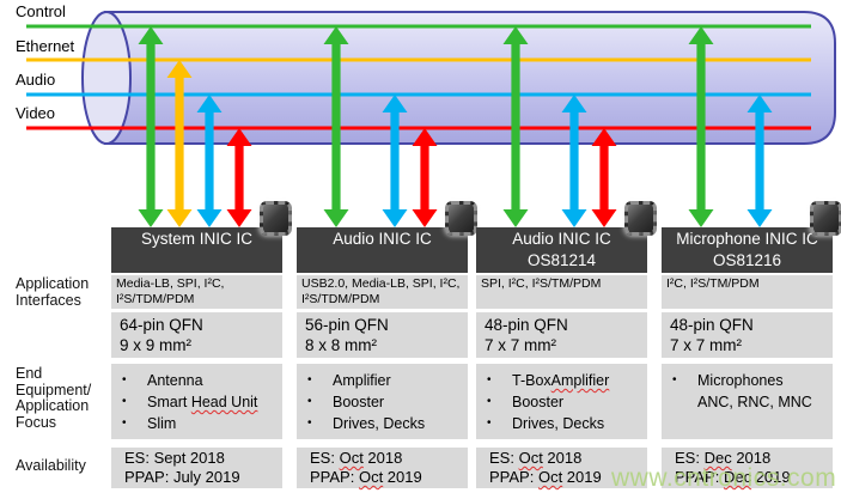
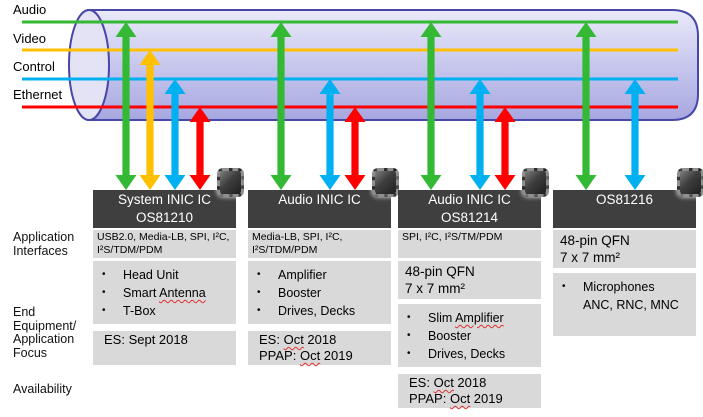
- Control
+ Audio
- Ethernet
+ Video
- Audio
+ Control
- Video
+ Ethernet
  Application
  Interfaces
  End
  Equipment/
  Application
  Focus
  Availability
  System INIC IC
+ OS81210
- Media-LB, SPI, I²C, I²S/TDM/PDM
+ USB2.0, Media-LB, SPI, I²C, I²S/TDM/PDM
- 64-pin QFN
- 9 x 9 mm²
  •
- Antenna
+ Head Unit
  •
- Smart Head Unit
+ Smart Antenna
  •
- Slim
+ T-Box
  ES: Sept 2018
- PPAP: July 2019
  Audio INIC IC
- USB2.0, Media-LB, SPI, I²C, I²S/TDM/PDM
+ Media-LB, SPI, I²C, I²S/TDM/PDM
- 56-pin QFN
- 8 x 8 mm²
  •
  Amplifier
  •
  Booster
  •
  Drives, Decks
  ES: Oct 2018
  PPAP: Oct 2019
  Audio INIC IC
  OS81214
  SPI, I²C, I²S/TM/PDM
  48-pin QFN
  7 x 7 mm²
  •
- T-BoxAmplifier
+ Slim Amplifier
  •
  Booster
  •
  Drives, Decks
  ES: Oct 2018
  PPAP: Oct 2019
- Microphone INIC IC
  OS81216
- I²C, I²S/TM/PDM
  48-pin QFN
  7 x 7 mm²
  •
  Microphones
  ANC, RNC, MNC
- ES: Dec 2018
- PPAP: Dec 2019
- www.cntronics.com
